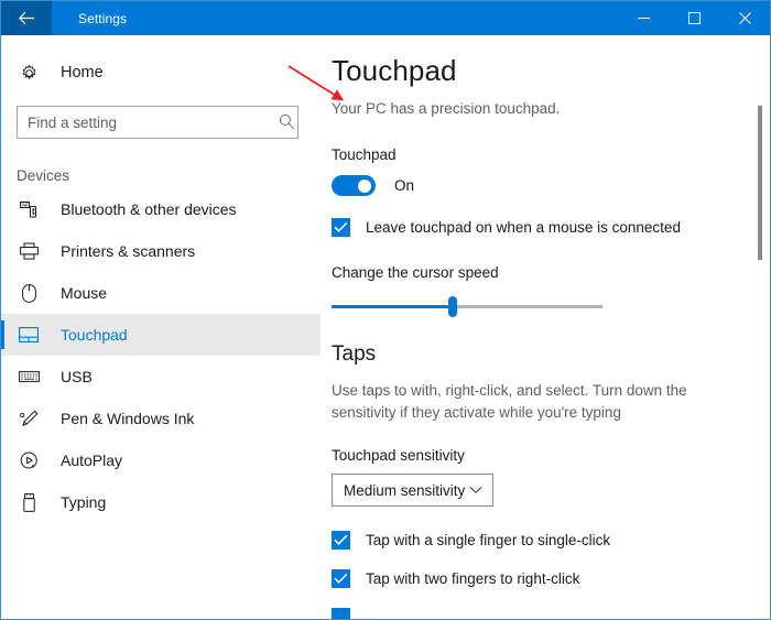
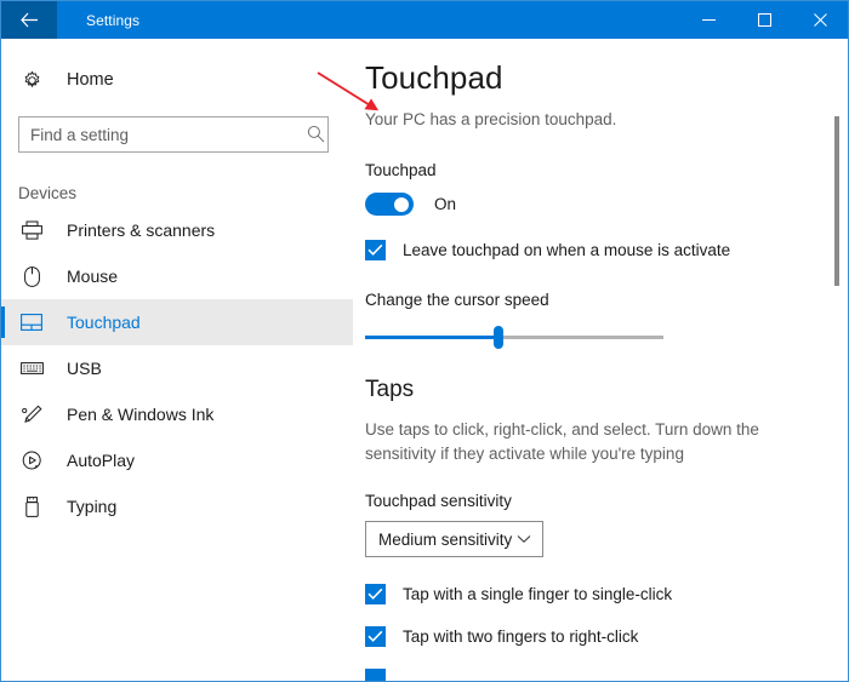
  Settings
  Home
  Find a setting
  Devices
- Bluetooth & other devices
  Printers & scanners
  Mouse
  Touchpad
  USB
  Pen & Windows Ink
  AutoPlay
  Typing
  Touchpad
  Your PC has a precision touchpad.
  Touchpad
  On
- Leave touchpad on when a mouse is connected
+ Leave touchpad on when a mouse is activate
  Change the cursor speed
  Taps
- Use taps to with, right-click, and select. Turn down the sensitivity if they activate while you're typing
+ Use taps to click, right-click, and select. Turn down the sensitivity if they activate while you're typing
  Touchpad sensitivity
  Medium sensitivity
  Tap with a single finger to single-click
  Tap with two fingers to right-click
